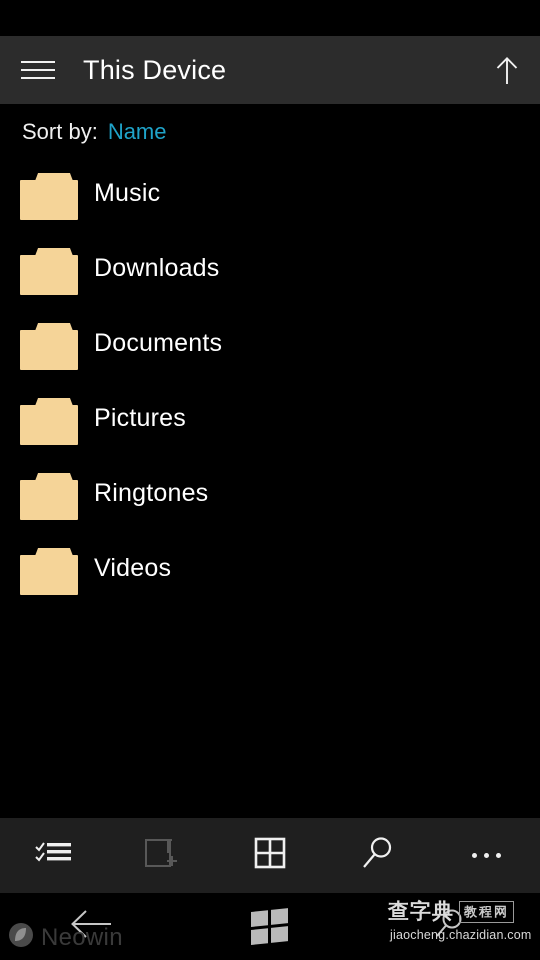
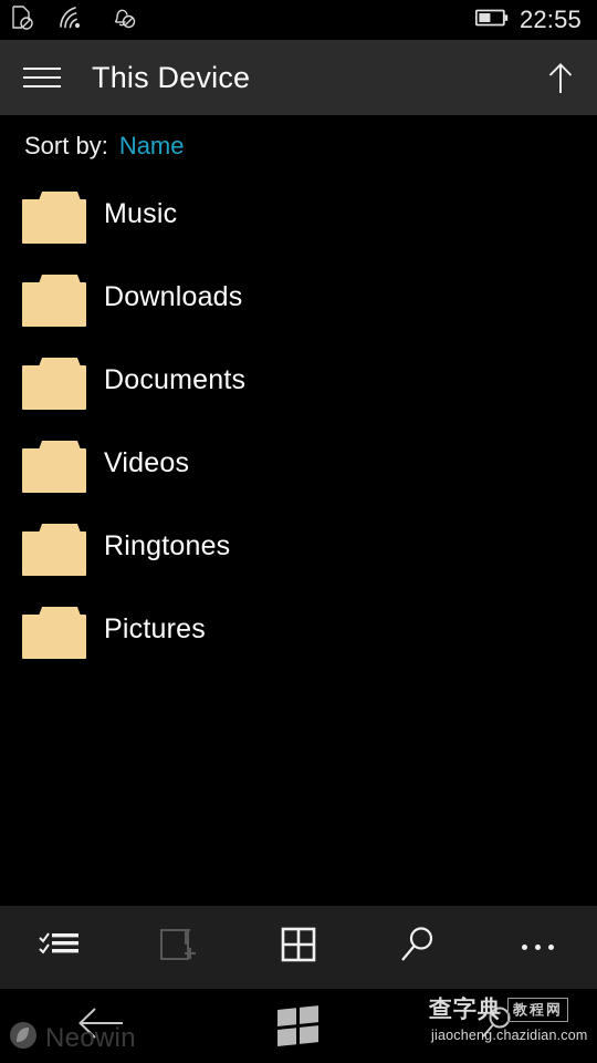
+ 22:55
  This Device
  Sort by:
  Name
  Music
  Downloads
  Documents
- Pictures
+ Videos
  Ringtones
- Videos
+ Pictures
  Neowin
  查字典
  教程网
  jiaocheng.chazidian.com
